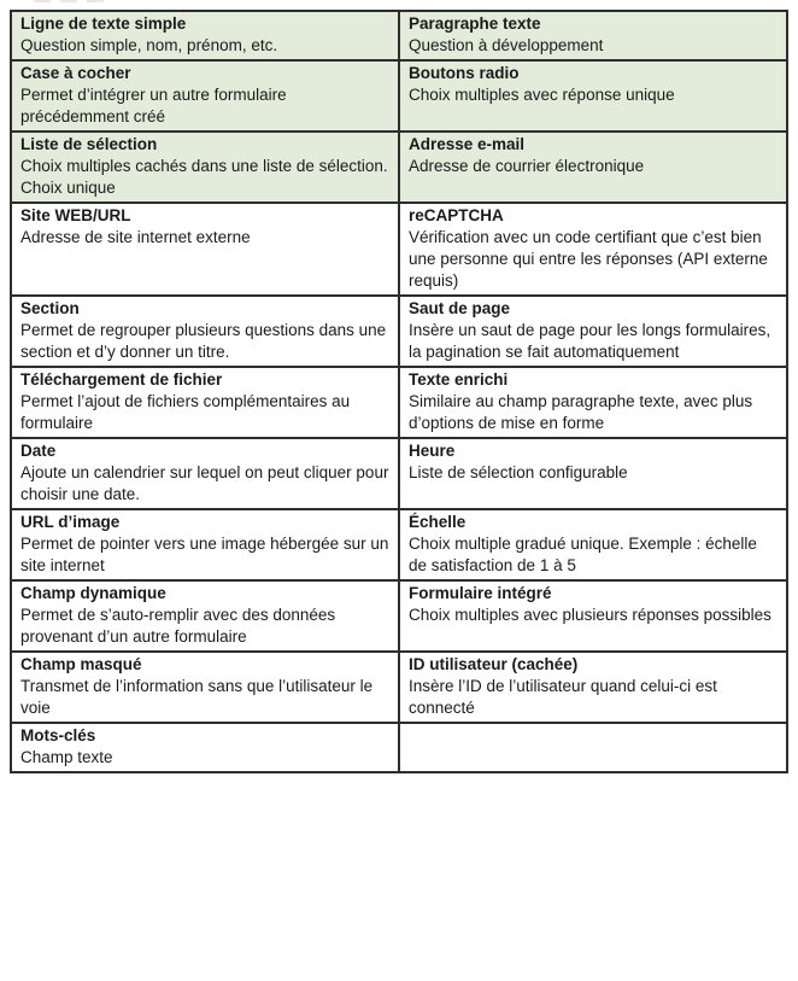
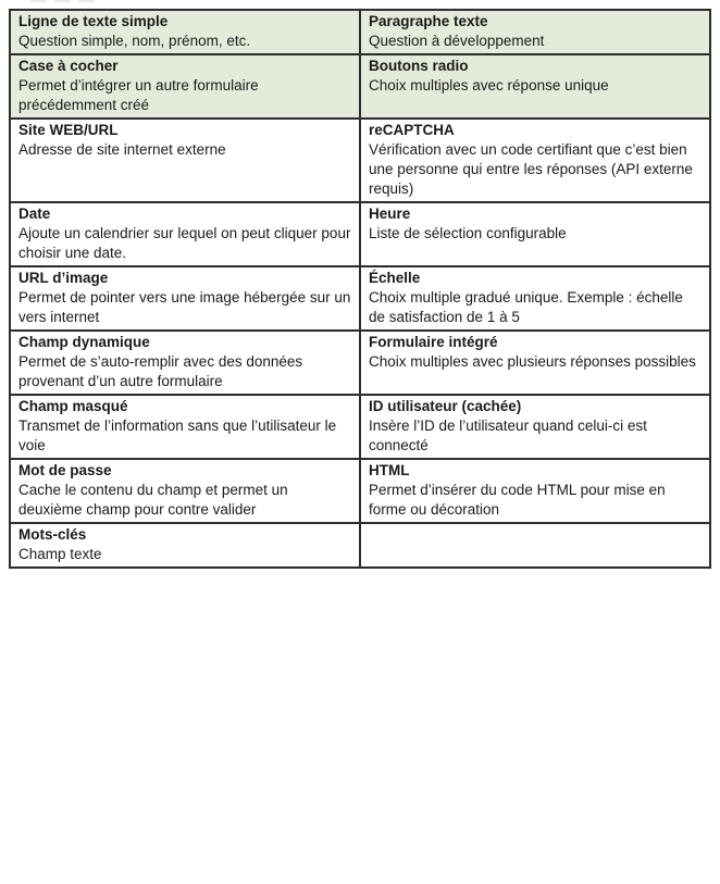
  Ligne de texte simpleQuestion simple, nom, prénom, etc.	Paragraphe texteQuestion à développement
  Case à cocherPermet d’intégrer un autre formulaire précédemment créé	Boutons radioChoix multiples avec réponse unique
- Liste de sélectionChoix multiples cachés dans une liste de sélection. Choix unique	Adresse e-mailAdresse de courrier électronique
  Site WEB/URLAdresse de site internet externe	reCAPTCHAVérification avec un code certifiant que c’est bien une personne qui entre les réponses (API externe requis)
- SectionPermet de regrouper plusieurs questions dans une section et d’y donner un titre.	Saut de pageInsère un saut de page pour les longs formulaires, la pagination se fait automatiquement
- Téléchargement de fichierPermet l’ajout de fichiers complémentaires au formulaire	Texte enrichiSimilaire au champ paragraphe texte, avec plus d’options de mise en forme
  DateAjoute un calendrier sur lequel on peut cliquer pour choisir une date.	HeureListe de sélection configurable
- URL d’imagePermet de pointer vers une image hébergée sur un site internet	ÉchelleChoix multiple gradué unique. Exemple : échelle de satisfaction de 1 à 5
+ URL d’imagePermet de pointer vers une image hébergée sur un vers internet	ÉchelleChoix multiple gradué unique. Exemple : échelle de satisfaction de 1 à 5
  Champ dynamiquePermet de s’auto-remplir avec des données provenant d’un autre formulaire	Formulaire intégréChoix multiples avec plusieurs réponses possibles
  Champ masquéTransmet de l’information sans que l’utilisateur le voie	ID utilisateur (cachée)Insère l’ID de l’utilisateur quand celui-ci est connecté
+ Mot de passeCache le contenu du champ et permet un deuxième champ pour contre valider	HTMLPermet d’insérer du code HTML pour mise en forme ou décoration
  Mots-clésChamp texte
